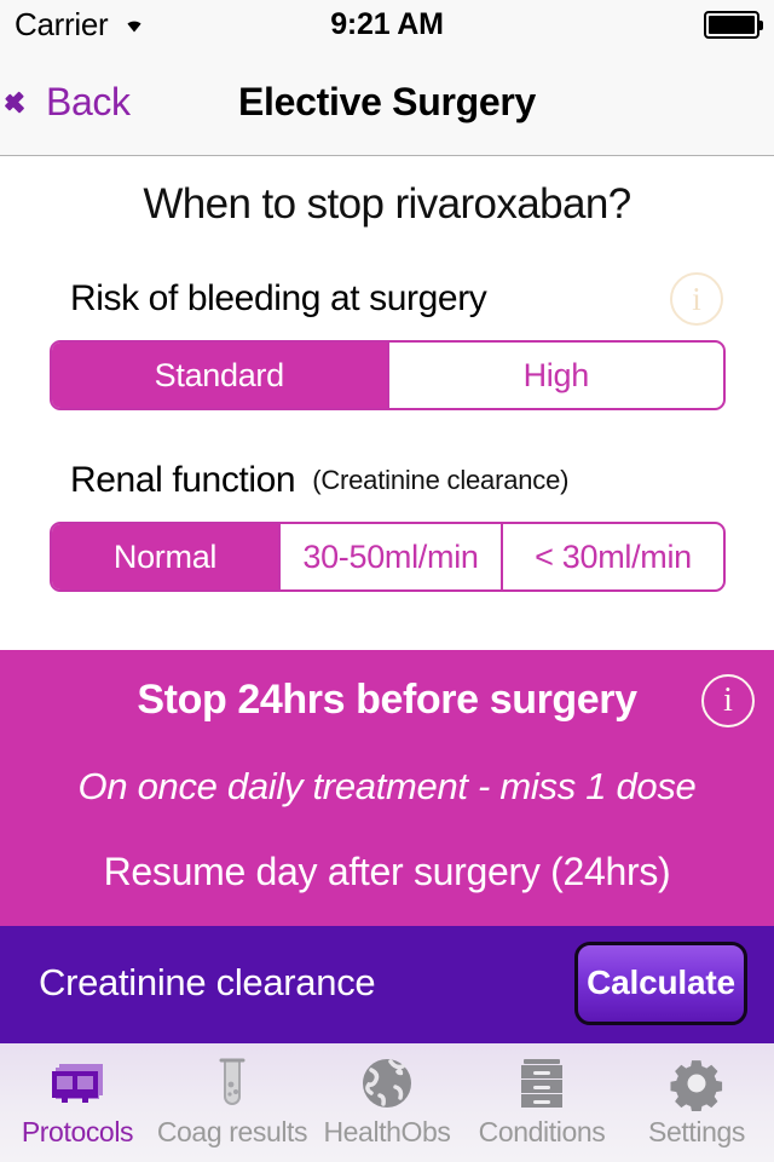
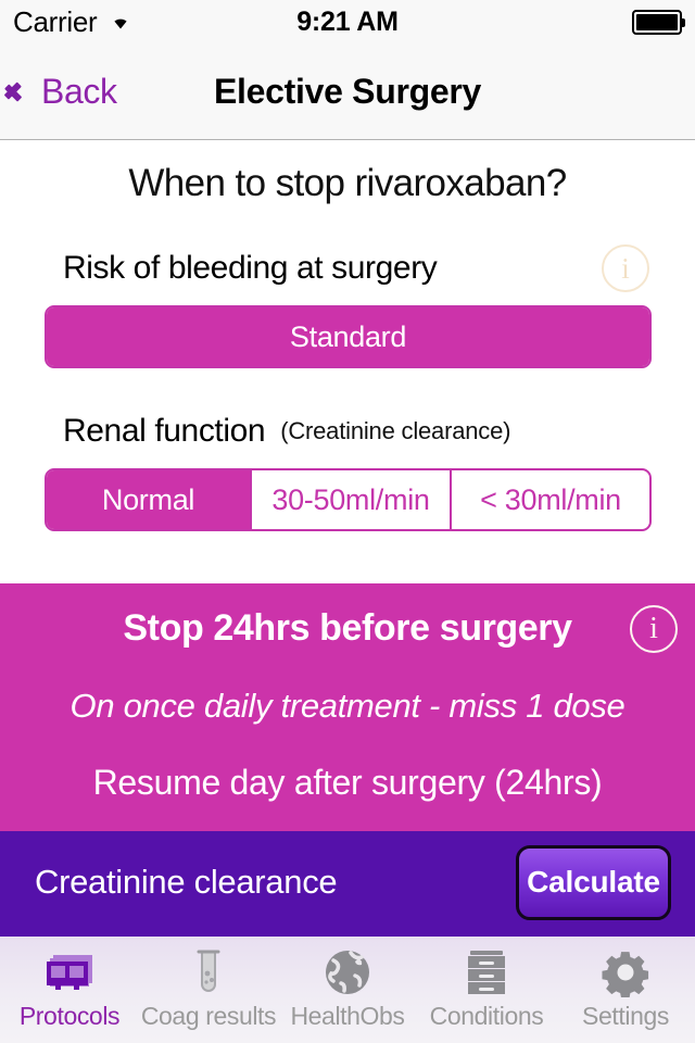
  Carrier
  9:21 AM
  Back
  Elective Surgery
  When to stop rivaroxaban?
  Risk of bleeding at surgery
  i
  Standard
- High
  Renal function
  (Creatinine clearance)
  Normal
  30-50ml/min
  < 30ml/min
  Stop 24hrs before surgery
  i
  On once daily treatment - miss 1 dose
  Resume day after surgery (24hrs)
  Creatinine clearance
  Calculate
  Protocols
  Coag results
  HealthObs
  Conditions
  Settings
